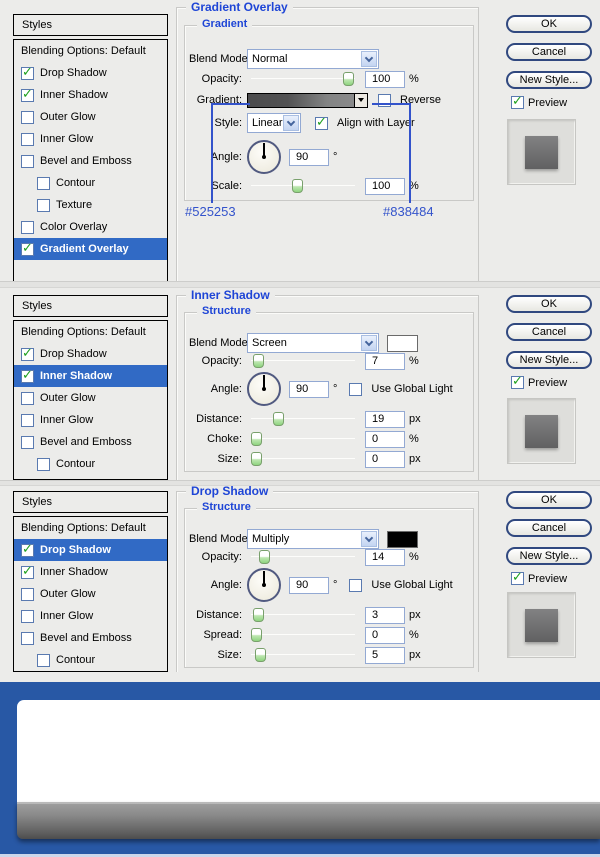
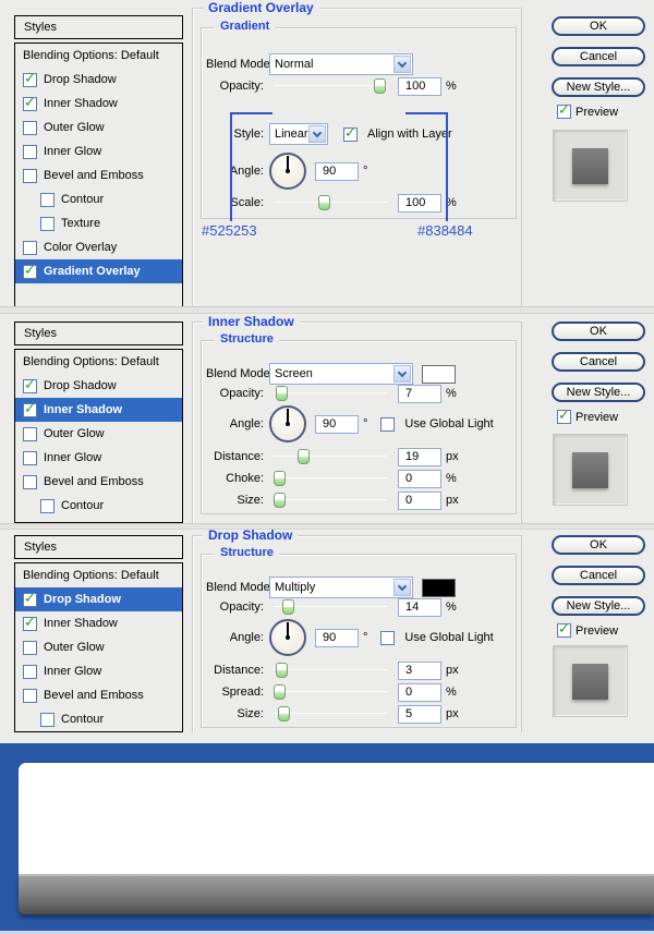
  Styles
  Blending Options: Default
  Drop Shadow
  Inner Shadow
  Outer Glow
  Inner Glow
  Bevel and Emboss
  Contour
  Texture
  Color Overlay
  Gradient Overlay
  Gradient Overlay
  Gradient
  Blend Mode
  Normal
  Opacity:
  100
  %
- Gradient:
- Reverse
  Style:
  Linear
  Align with Layer
  Angle:
  90
  °
  Scale:
  100
  %
  #525253
  #838484
  OK
  Cancel
  New Style...
  Preview
  Styles
  Blending Options: Default
  Drop Shadow
  Inner Shadow
  Outer Glow
  Inner Glow
  Bevel and Emboss
  Contour
  Inner Shadow
  Structure
  Blend Mode
  Screen
  Opacity:
  7
  %
  Angle:
  90
  °
  Use Global Light
  Distance:
  19
  px
  Choke:
  0
  %
  Size:
  0
  px
  OK
  Cancel
  New Style...
  Preview
  Styles
  Blending Options: Default
  Drop Shadow
  Inner Shadow
  Outer Glow
  Inner Glow
  Bevel and Emboss
  Contour
  Drop Shadow
  Structure
  Blend Mode
  Multiply
  Opacity:
  14
  %
  Angle:
  90
  °
  Use Global Light
  Distance:
  3
  px
  Spread:
  0
  %
  Size:
  5
  px
  OK
  Cancel
  New Style...
  Preview
